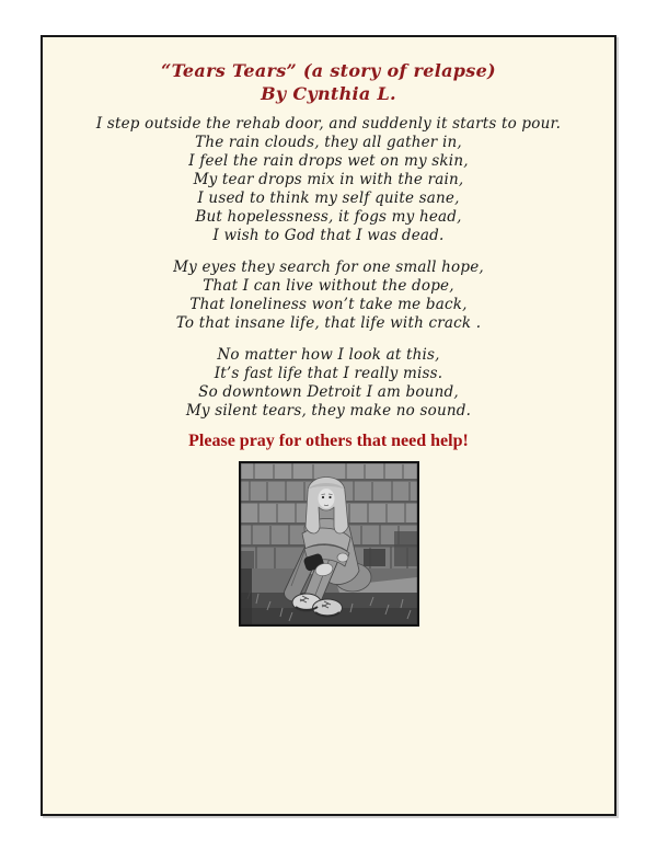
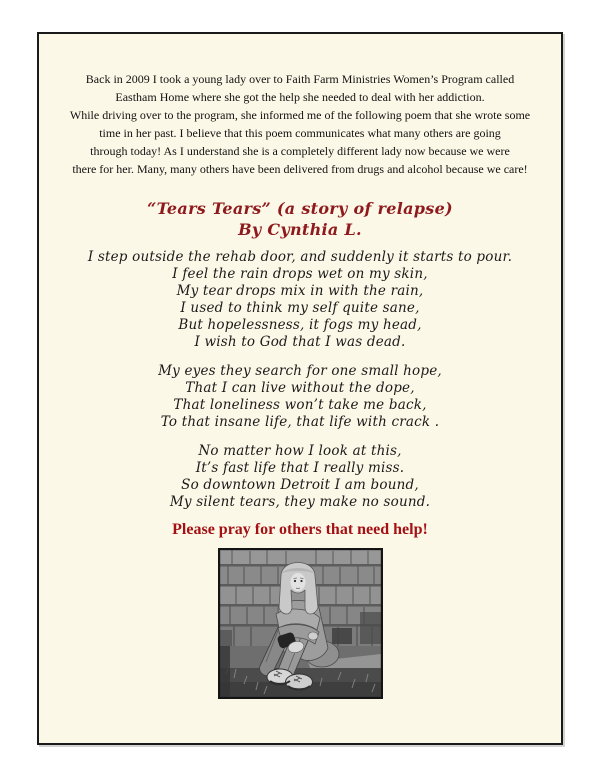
+ Back in 2009 I took a young lady over to Faith Farm Ministries Women’s Program called
+ Eastham Home where she got the help she needed to deal with her addiction.
+ While driving over to the program, she informed me of the following poem that she wrote some
+ time in her past. I believe that this poem communicates what many others are going
+ through today! As I understand she is a completely different lady now because we were
+ there for her. Many, many others have been delivered from drugs and alcohol because we care!
  “Tears Tears” (a story of relapse)
  By Cynthia L.
  I step outside the rehab door, and suddenly it starts to pour.
- The rain clouds, they all gather in,
  I feel the rain drops wet on my skin,
  My tear drops mix in with the rain,
  I used to think my self quite sane,
  But hopelessness, it fogs my head,
  I wish to God that I was dead.
  My eyes they search for one small hope,
  That I can live without the dope,
  That loneliness won’t take me back,
  To that insane life, that life with crack .
  No matter how I look at this,
  It’s fast life that I really miss.
  So downtown Detroit I am bound,
  My silent tears, they make no sound.
  Please pray for others that need help!
